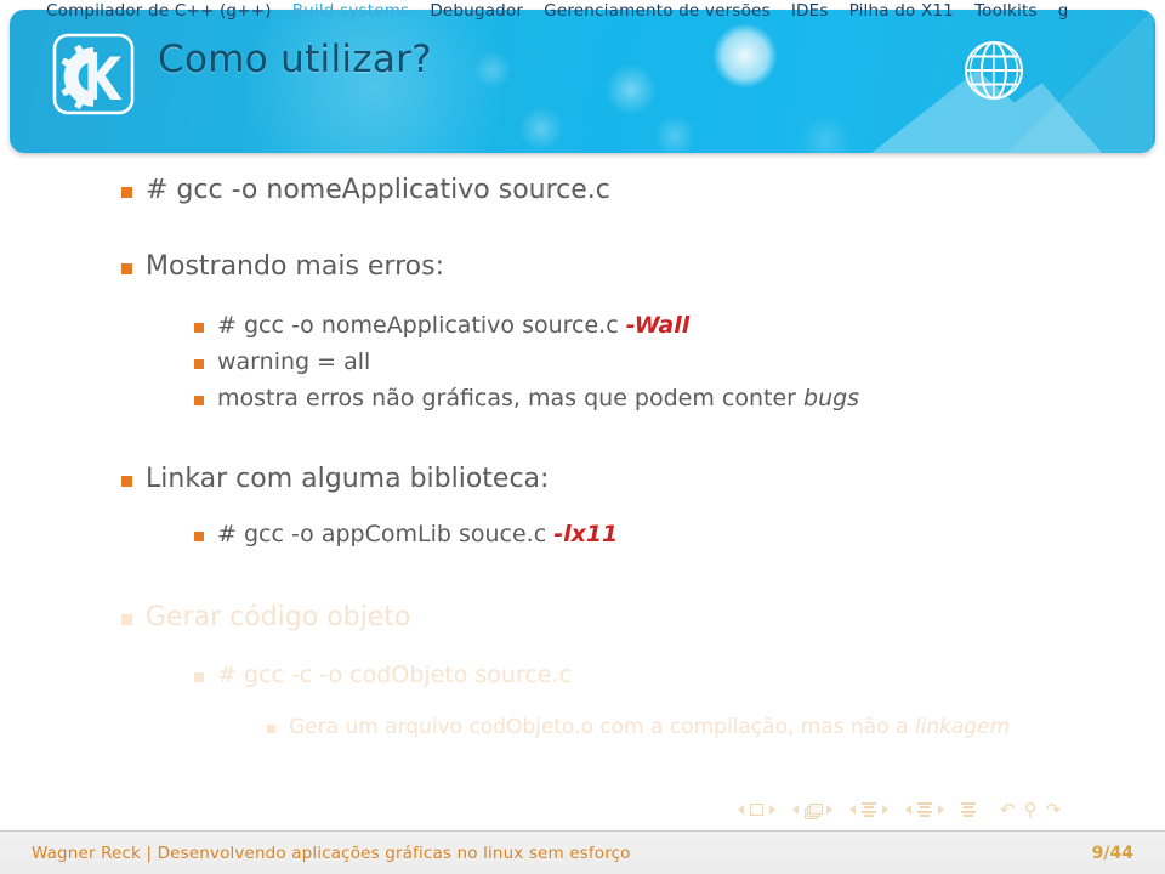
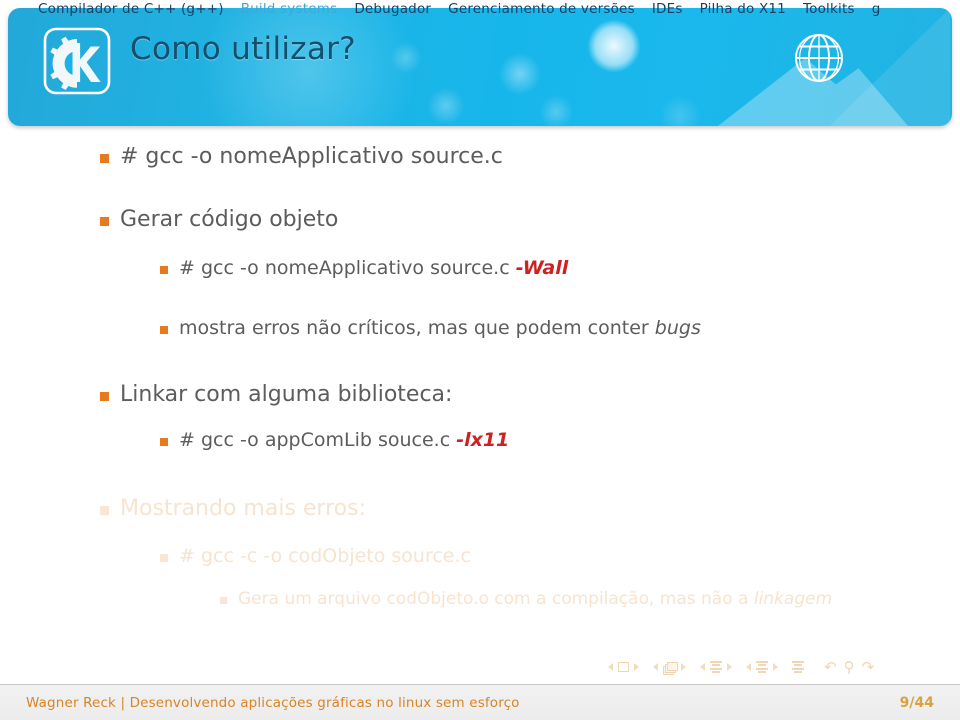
  Compilador de C++ (g++)
  Build systems
  Debugador
  Gerenciamento de versões
  IDEs
  Pilha do X11
  Toolkits
  g
  Como utilizar?
  # gcc -o nomeApplicativo source.c
- Mostrando mais erros:
+ Gerar código objeto
  # gcc -o nomeApplicativo source.c -Wall
- warning = all
- mostra erros não gráficas, mas que podem conter bugs
+ mostra erros não críticos, mas que podem conter bugs
  Linkar com alguma biblioteca:
  # gcc -o appComLib souce.c -lx11
- Gerar código objeto
+ Mostrando mais erros:
  # gcc -c -o codObjeto source.c
  Gera um arquivo codObjeto.o com a compilação, mas não a linkagem
  ↶
  ⚲
  ↷
  Wagner Reck | Desenvolvendo aplicações gráficas no linux sem esforço
  9/44
